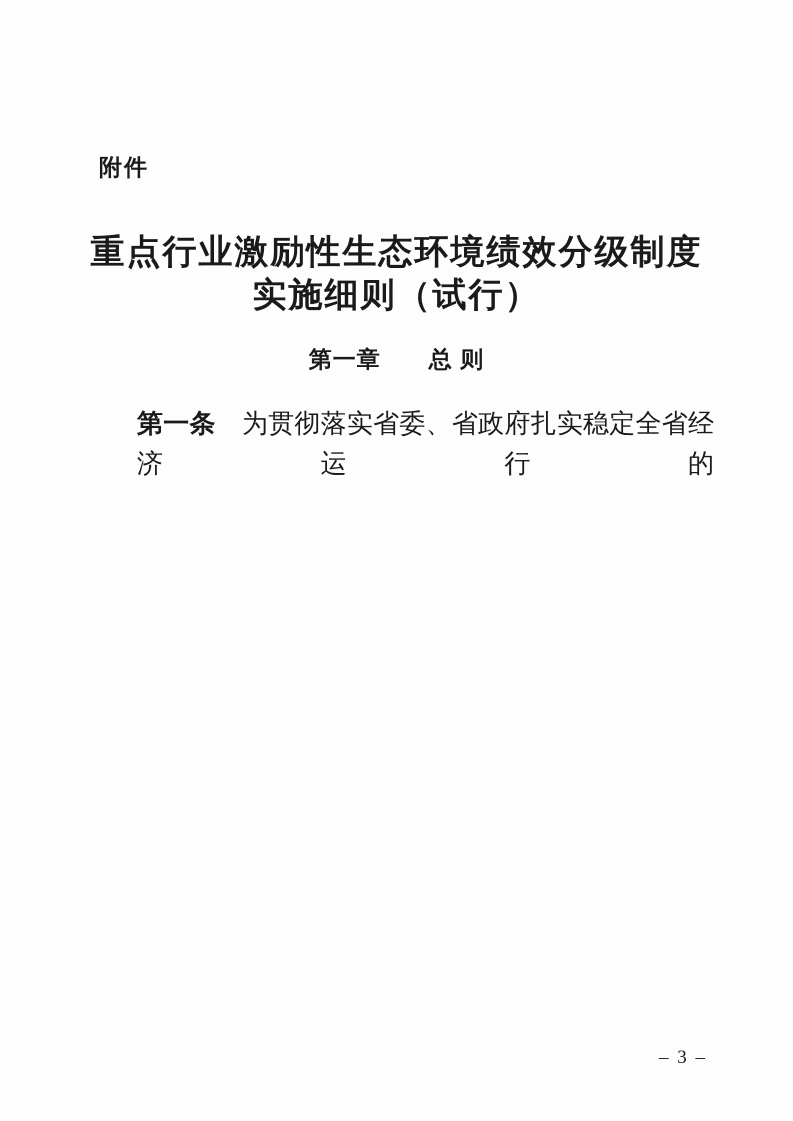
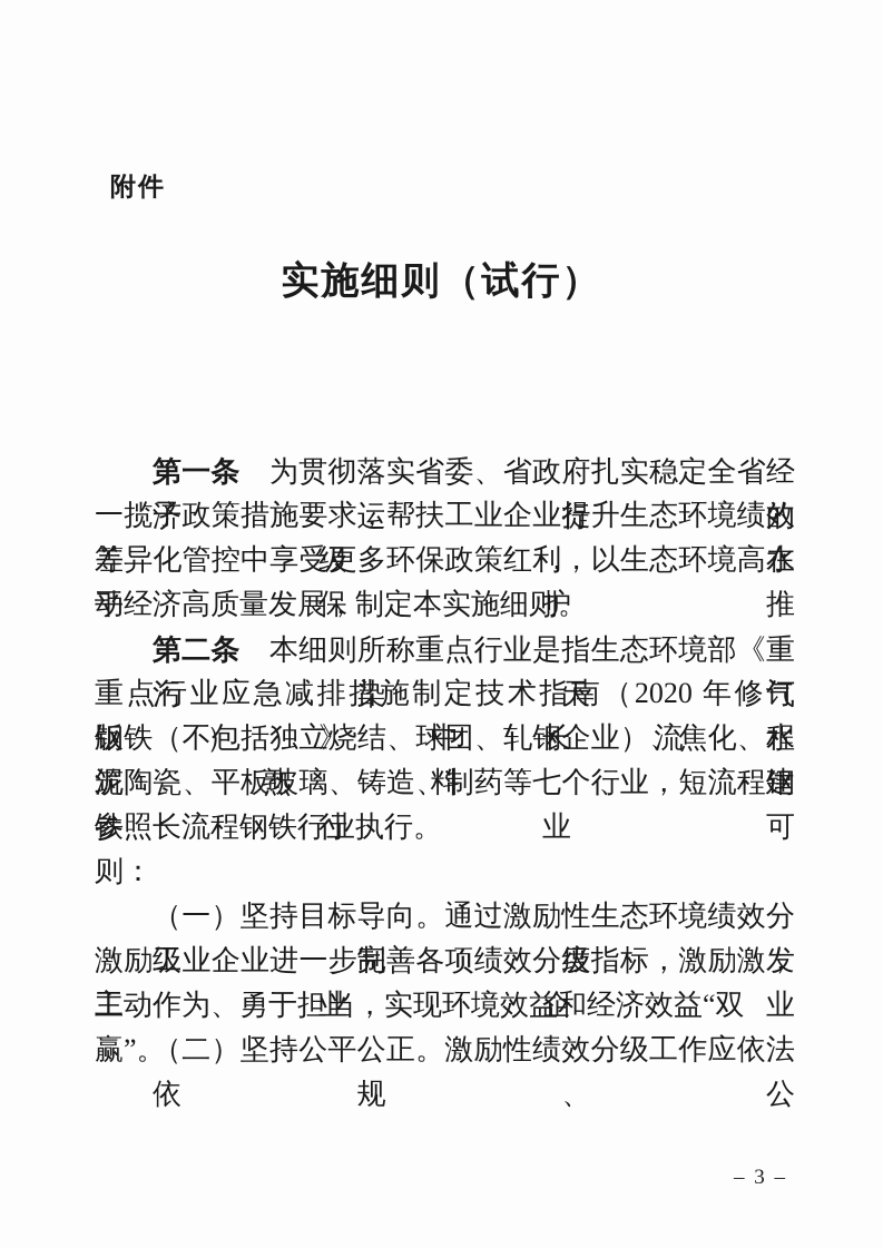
  附件
- 重点行业激励性生态环境绩效分级制度
  实施细则（试行）
- 第一章 总 则
  第一条 为贯彻落实省委、省政府扎实稳定全省经济运行的
+ 一揽子政策措施要求，帮扶工业企业提升生态环境绩效等级，在
+ 差异化管控中享受更多环保政策红利，以生态环境高水平保护推
+ 动经济高质量发展，制定本实施细则。
+ 第二条 本细则所称重点行业是指生态环境部《重污染天气
+ 重点行业应急减排措施制定技术指南（2020 年修订版）》中长流程
+ 钢铁（不包括独立烧结、球团、轧钢企业）、焦化、水泥熟料、建
+ 筑陶瓷、平板玻璃、铸造、制药等七个行业，短流程钢铁行业可
+ 参照长流程钢铁行业执行。
+ 则：
+ （一）坚持目标导向。通过激励性生态环境绩效分级制度，
+ 激励工业企业进一步完善各项绩效分级指标，激励激发工业企业
+ 主动作为、勇于担当，实现环境效益和经济效益“双赢”。
+ （二）坚持公平公正。激励性绩效分级工作应依法依规、公
  – 3 –
